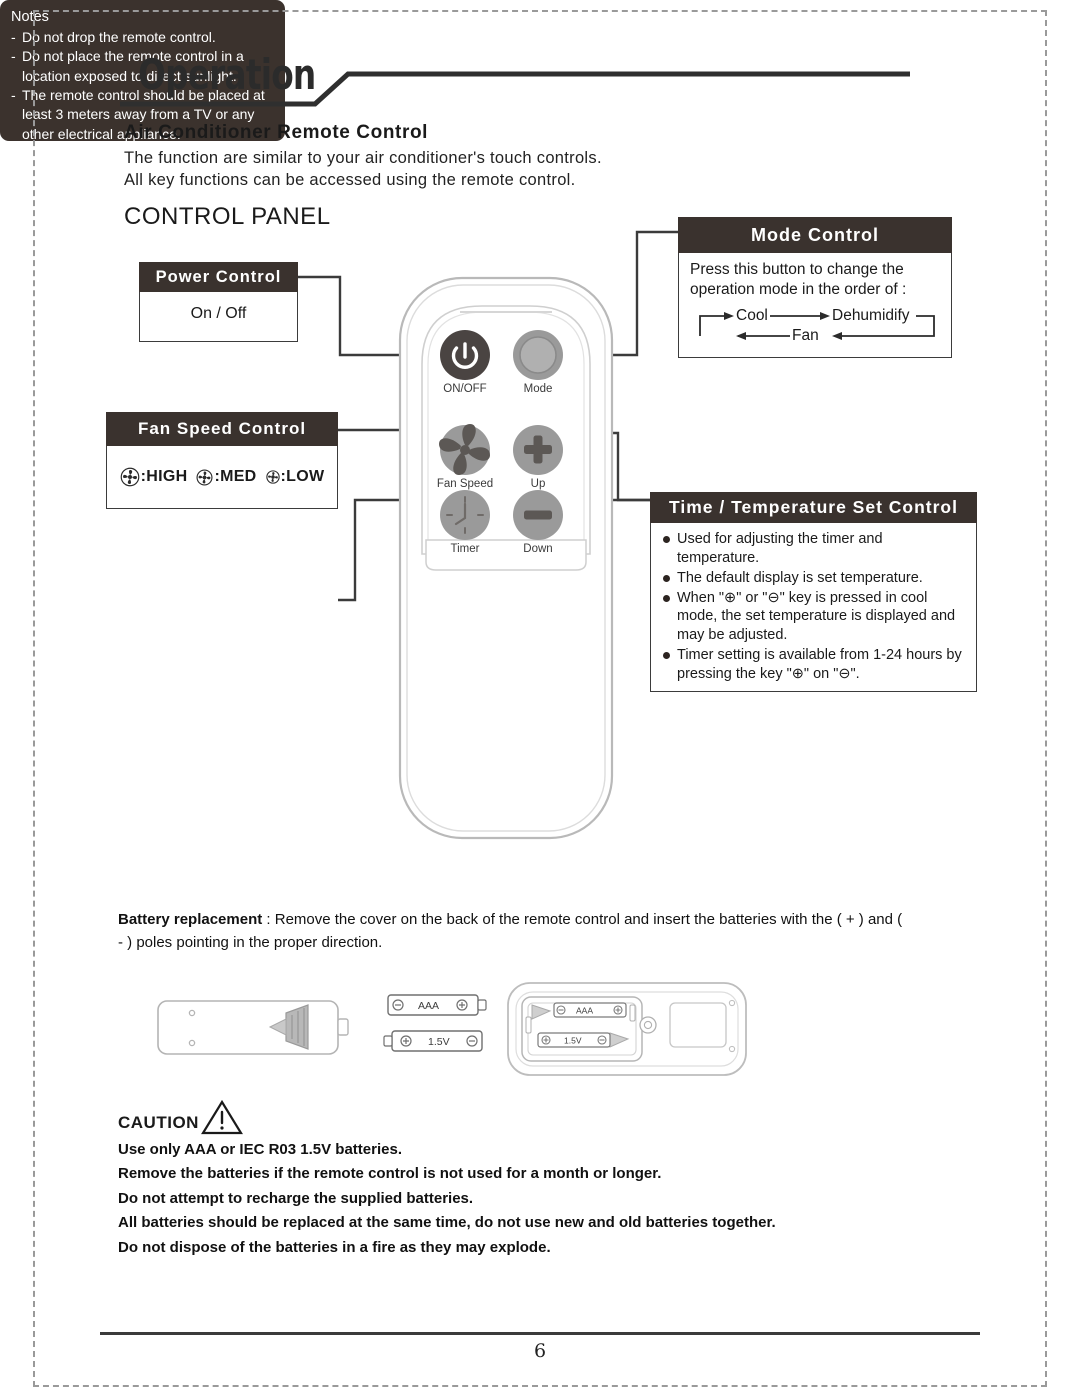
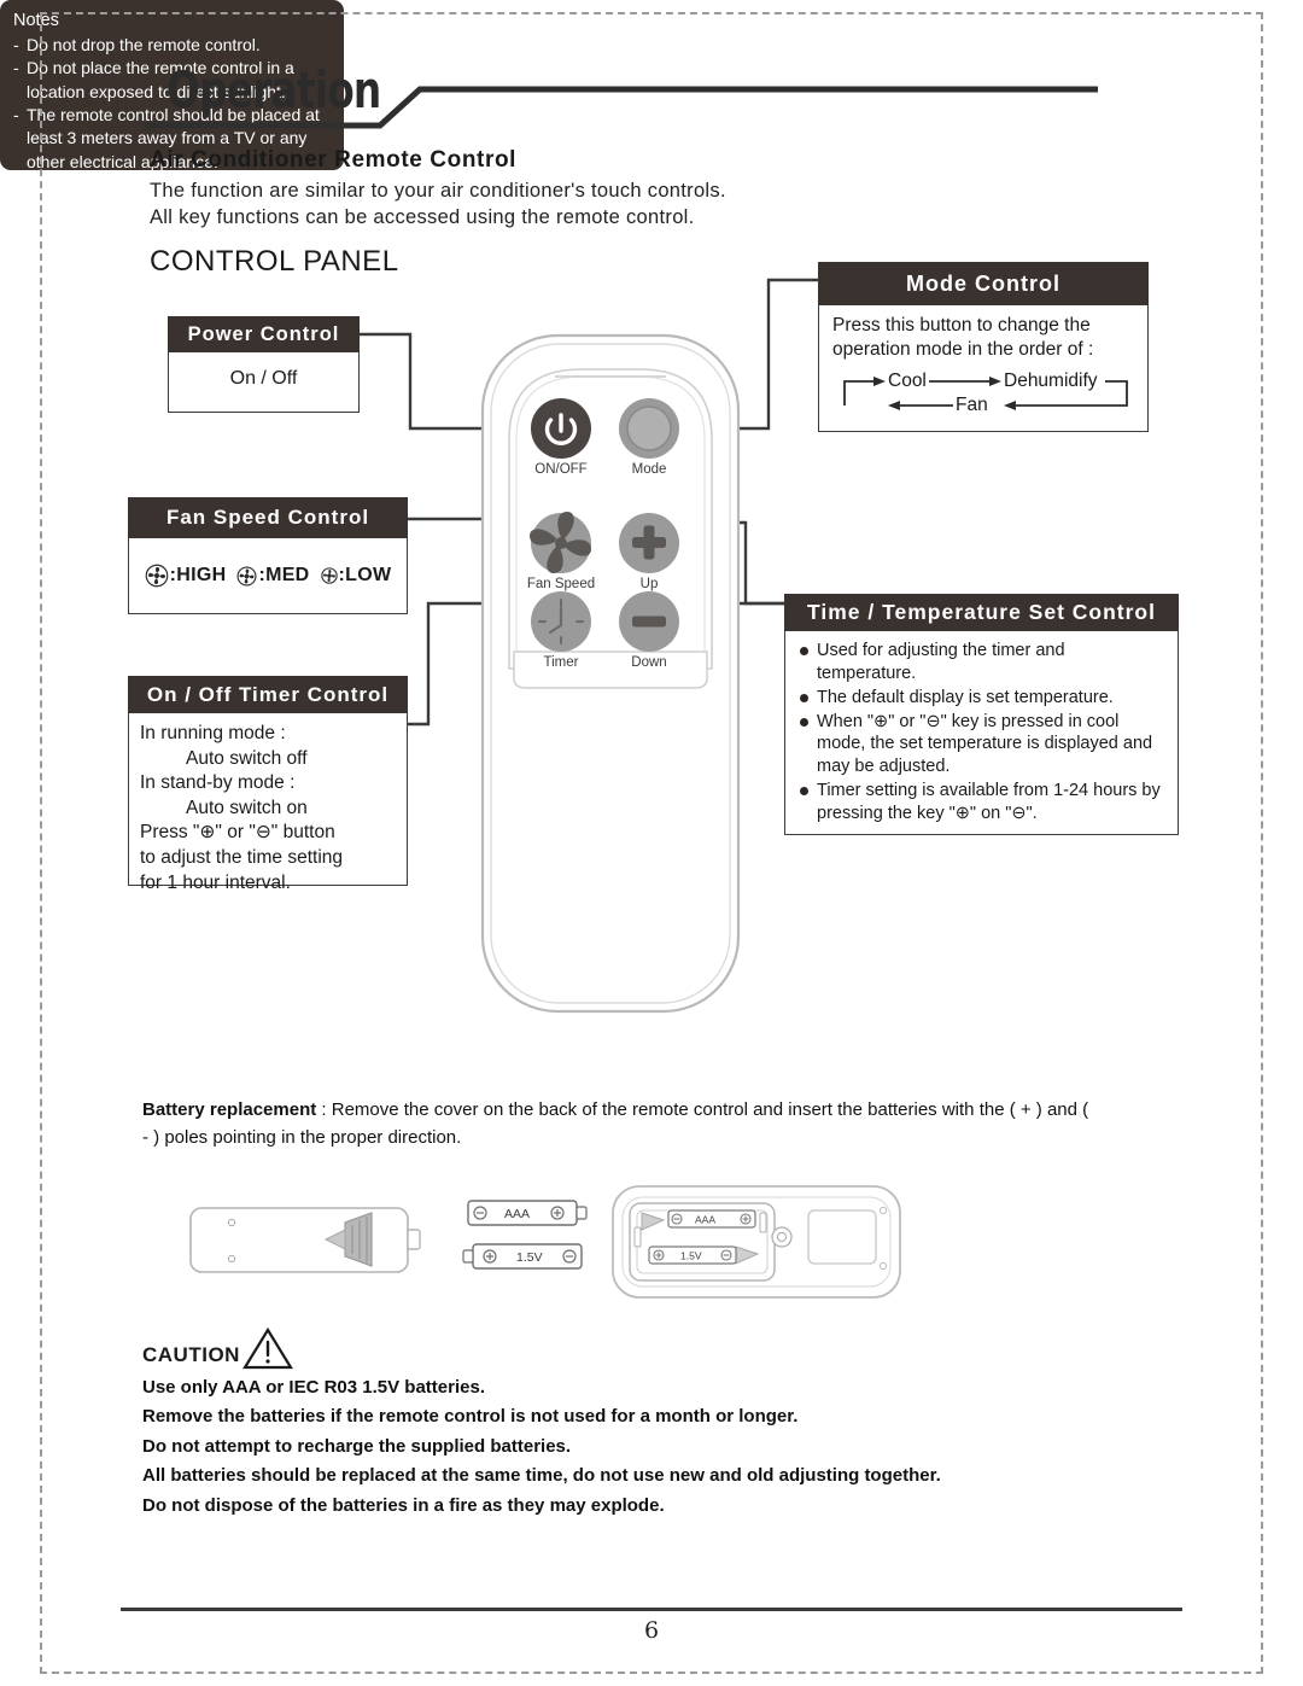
  Operation
  Air Conditioner Remote Control
  The function are similar to your air conditioner's touch controls.
  All key functions can be accessed using the remote control.
  CONTROL PANEL
  ON/OFF
  Mode
  Fan Speed
  Up
  Timer
  Down
  Power Control
  On / Off
  Fan Speed Control
  :HIGH
  :MED
  :LOW
+ On / Off Timer Control
+ In running mode :
+ Auto switch off
+ In stand-by mode :
+ Auto switch on
+ Press "⊕" or "⊖" button
+ to adjust the time setting
+ for 1 hour interval.
  Notes
  -
  Do not drop the remote control.
  -
  Do not place the remote control in a location exposed to direct sunlight.
  -
  The remote control should be placed at least 3 meters away from a TV or any other electrical appliance.
  Mode Control
  Press this button to change the
  operation mode in the order of :
  Cool
  Dehumidify
  Fan
  Time / Temperature Set Control
  Used for adjusting the timer and temperature.
  The default display is set temperature.
  When "⊕" or "⊖" key is pressed in cool mode, the set temperature is displayed and may be adjusted.
  Timer setting is available from 1-24 hours by pressing the key "⊕" on "⊖".
  Battery replacement : Remove the cover on the back of the remote control and insert the batteries with the ( + ) and ( - ) poles pointing in the proper direction.
  AAA
  1.5V
  AAA
  1.5V
  CAUTION
  Use only AAA or IEC R03 1.5V batteries.
  Remove the batteries if the remote control is not used for a month or longer.
  Do not attempt to recharge the supplied batteries.
- All batteries should be replaced at the same time, do not use new and old batteries together.
+ All batteries should be replaced at the same time, do not use new and old adjusting together.
  Do not dispose of the batteries in a fire as they may explode.
  6
